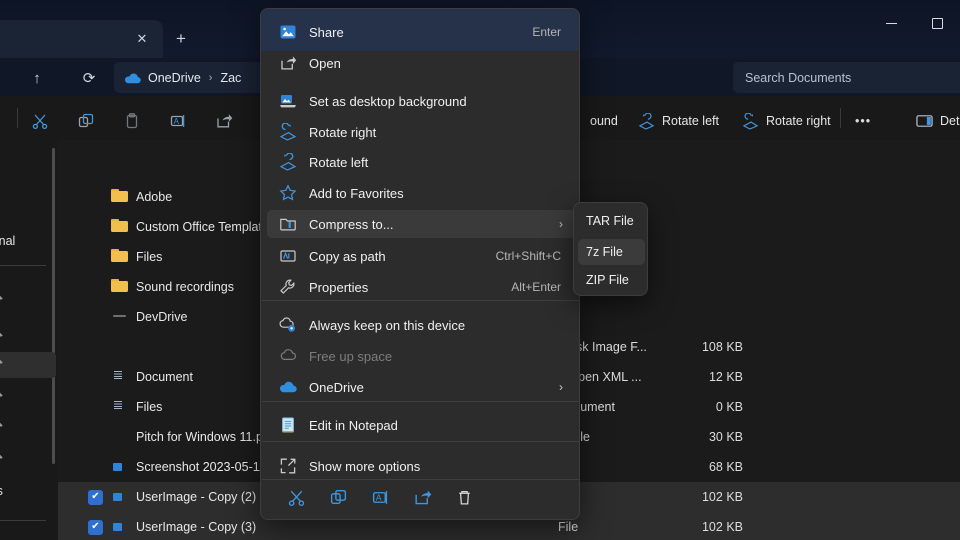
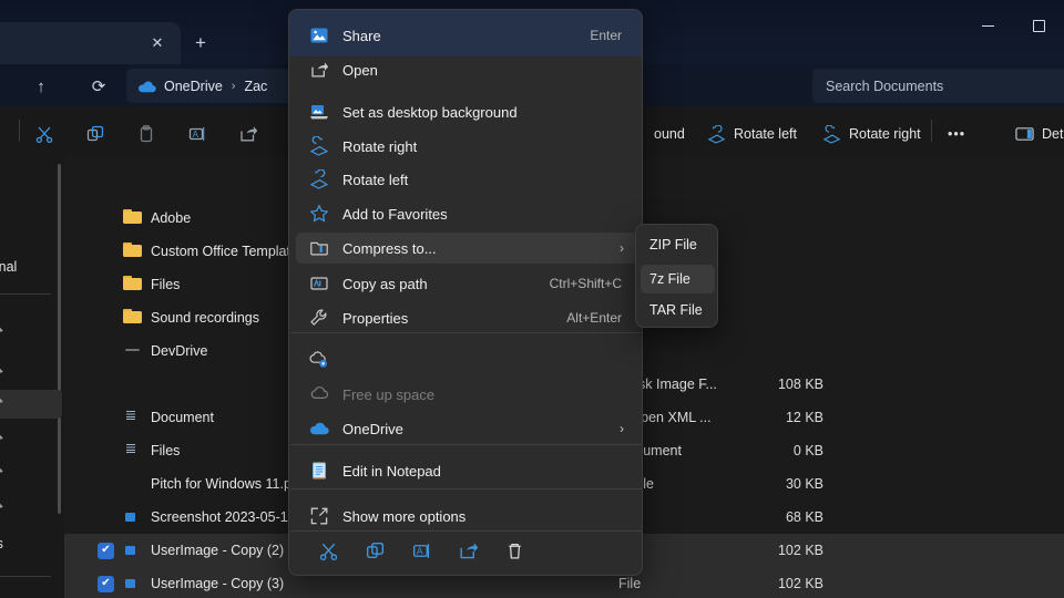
  ✕
  +
  ↑
  ⟳
  OneDrive
  ›
  Zac
  Search Documents
  A
  ound
  Rotate left
  Rotate right
  •••
  Det
  Adobe
  Custom Office Templa
  Files
  Sound recordings
  DevDrive
  k Image F...
  108 KB
  Document
  pen XML ...
  12 KB
  Files
  0 KB
  Pitch for Windows 11.
  30 KB
  Screenshot 2023-05-1
  68 KB
  ✔
  UserImage - Copy (2)
  102 KB
  ✔
  UserImage - Copy (3)
  File
  102 KB
  Share
  Enter
  Open
  Set as desktop background
  Rotate right
  Rotate left
  Add to Favorites
  Compress to...
  ›
  Copy as path
  Ctrl+Shift+C
  Properties
  Alt+Enter
- Always keep on this device
  Free up space
  OneDrive
  ›
  Edit in Notepad
  Show more options
  A
- TAR File
+ ZIP File
  7z File
- ZIP File
+ TAR File
